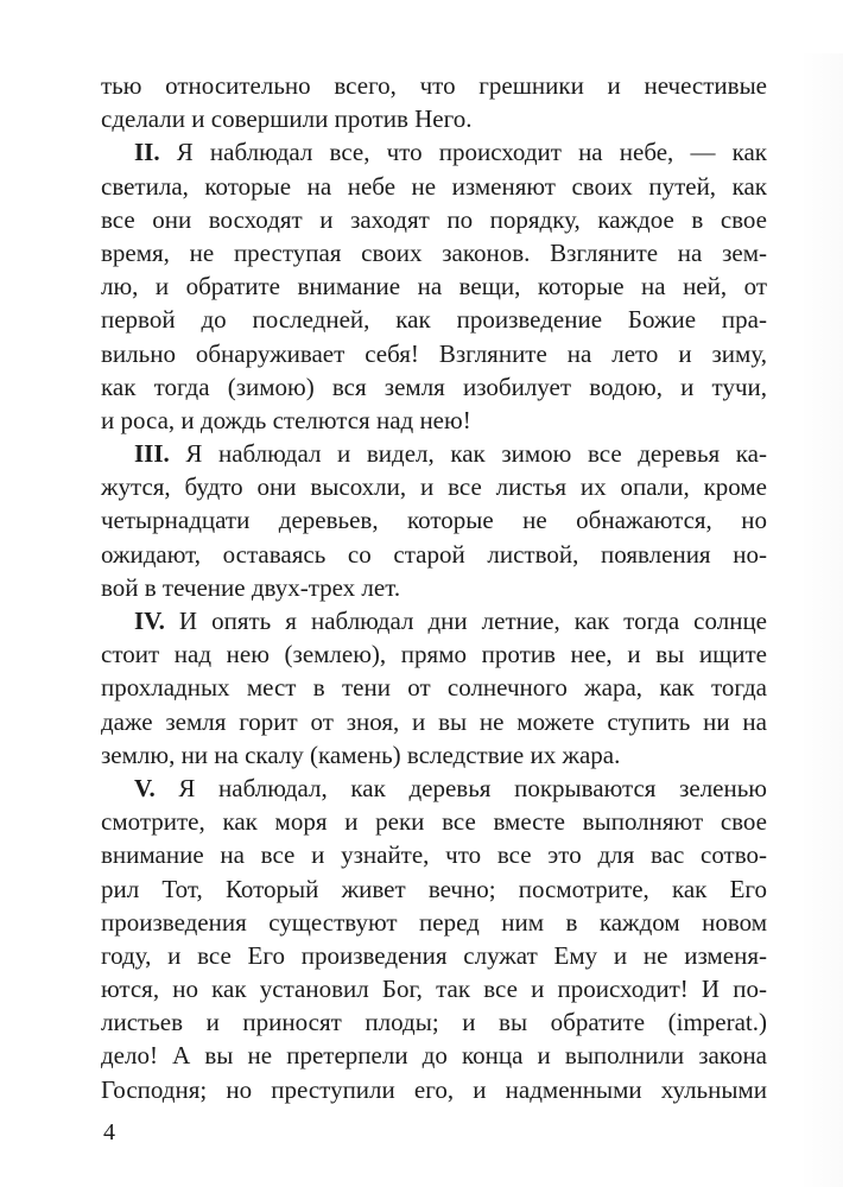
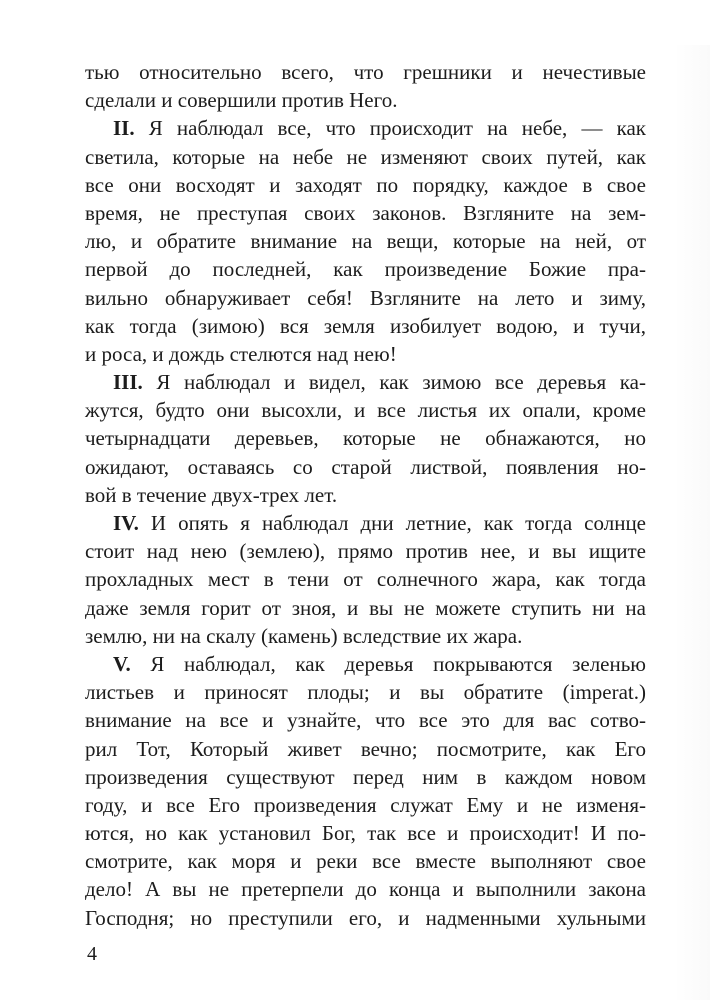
  тью относительно всего, что грешники и нечестивые
  сделали и совершили против Него.
  II. Я наблюдал все, что происходит на небе, — как
  светила, которые на небе не изменяют своих путей, как
  все они восходят и заходят по порядку, каждое в свое
  время, не преступая своих законов. Взгляните на зем-
  лю, и обратите внимание на вещи, которые на ней, от
  первой до последней, как произведение Божие пра-
  вильно обнаруживает себя! Взгляните на лето и зиму,
  как тогда (зимою) вся земля изобилует водою, и тучи,
  и роса, и дождь стелются над нею!
  III. Я наблюдал и видел, как зимою все деревья ка-
  жутся, будто они высохли, и все листья их опали, кроме
  четырнадцати деревьев, которые не обнажаются, но
  ожидают, оставаясь со старой листвой, появления но-
  вой в течение двух-трех лет.
  IV. И опять я наблюдал дни летние, как тогда солнце
  стоит над нею (землею), прямо против нее, и вы ищите
  прохладных мест в тени от солнечного жара, как тогда
  даже земля горит от зноя, и вы не можете ступить ни на
  землю, ни на скалу (камень) вследствие их жара.
  V. Я наблюдал, как деревья покрываются зеленью
- смотрите, как моря и реки все вместе выполняют свое
+ листьев и приносят плоды; и вы обратите (imperat.)
  внимание на все и узнайте, что все это для вас сотво-
  рил Тот, Который живет вечно; посмотрите, как Его
  произведения существуют перед ним в каждом новом
  году, и все Его произведения служат Ему и не изменя-
  ются, но как установил Бог, так все и происходит! И по-
- листьев и приносят плоды; и вы обратите (imperat.)
+ смотрите, как моря и реки все вместе выполняют свое
  дело! А вы не претерпели до конца и выполнили закона
  Господня; но преступили его, и надменными хульными
  4
